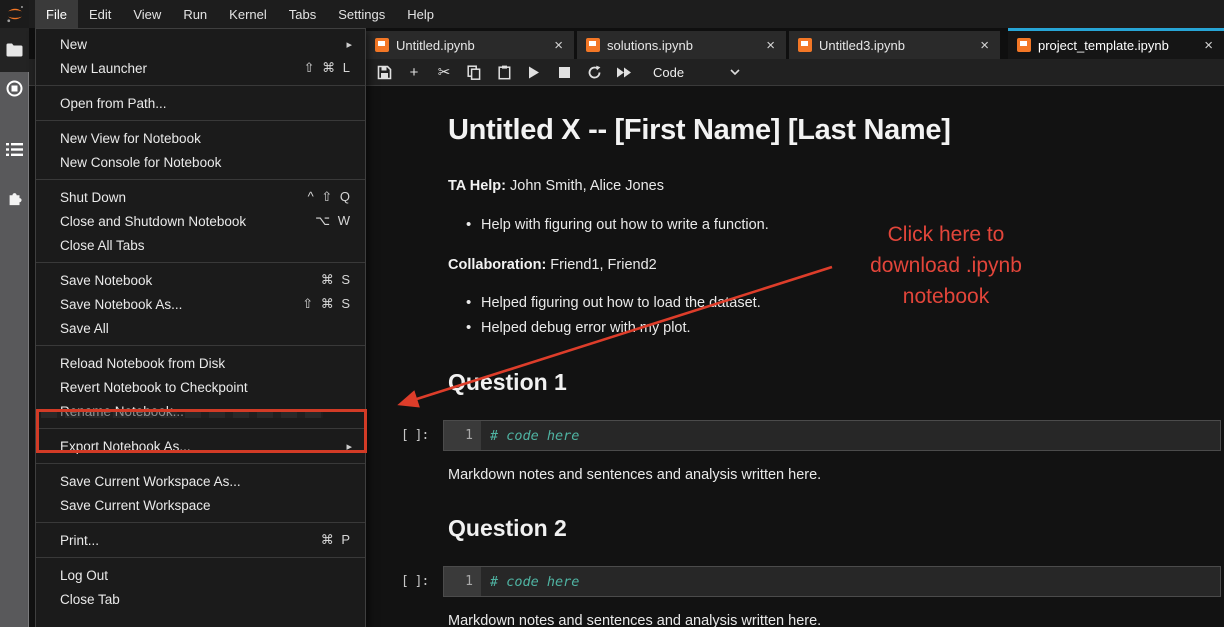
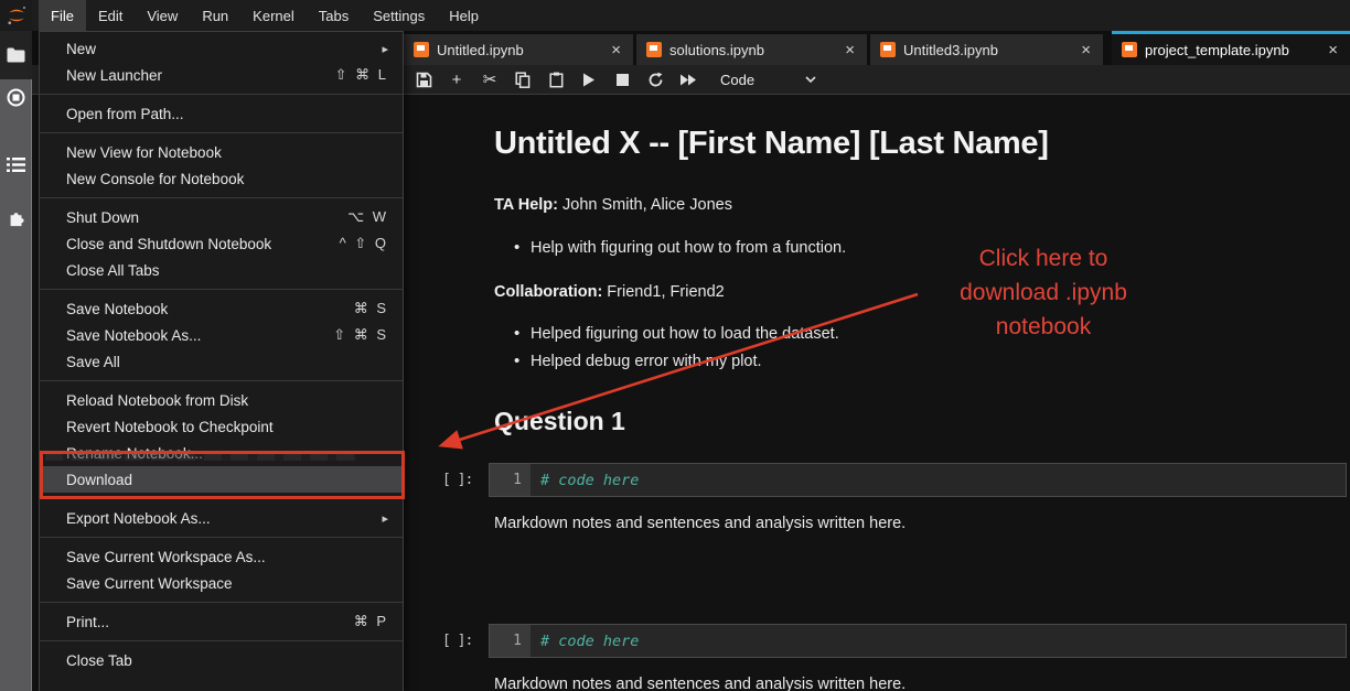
  Untitled.ipynb
  ×
  solutions.ipynb
  ×
  Untitled3.ipynb
  ×
  project_template.ipynb
  ×
  +
  ✂
  Code
  Untitled X -- [First Name] [Last Name]
  TA Help: John Smith, Alice Jones
- Help with figuring out how to write a function.
+ Help with figuring out how to from a function.
  Collaboration: Friend1, Friend2
  Helped figuring out how to load the dtaset.
  Helped debug error with my plot.
  Qestion 1
  [ ]:
  1
  # code here
  Markdown notes and sentences and analysis written here.
- Question 2
  [ ]:
  1
  # code here
  Markdown notes and sentences and analysis written here.
  File
  Edit
  View
  Run
  Kernel
  Tabs
  Settings
  Help
  New
  ▸
  New Launcher
  ⇧ ⌘ L
  Open from Path...
  New View for Notebook
  New Console for Notebook
  Shut Down
- ^ ⇧ Q
+ ⌥ W
  Close and Shutdown Notebook
- ⌥ W
+ ^ ⇧ Q
  Close All Tabs
  Save Notebook
  ⌘ S
  Save Notebook As...
  ⇧ ⌘ S
  Save All
  Reload Notebook from Disk
  Revert Notebook to Checkpoint
  Rename Notebook...
+ Download
  Export Notebook As...
  ▸
  Save Current Workspace As...
  Save Current Workspace
  Print...
  ⌘ P
- Log Out
  Close Tab
  Click here to
  download .ipynb
  notebook
